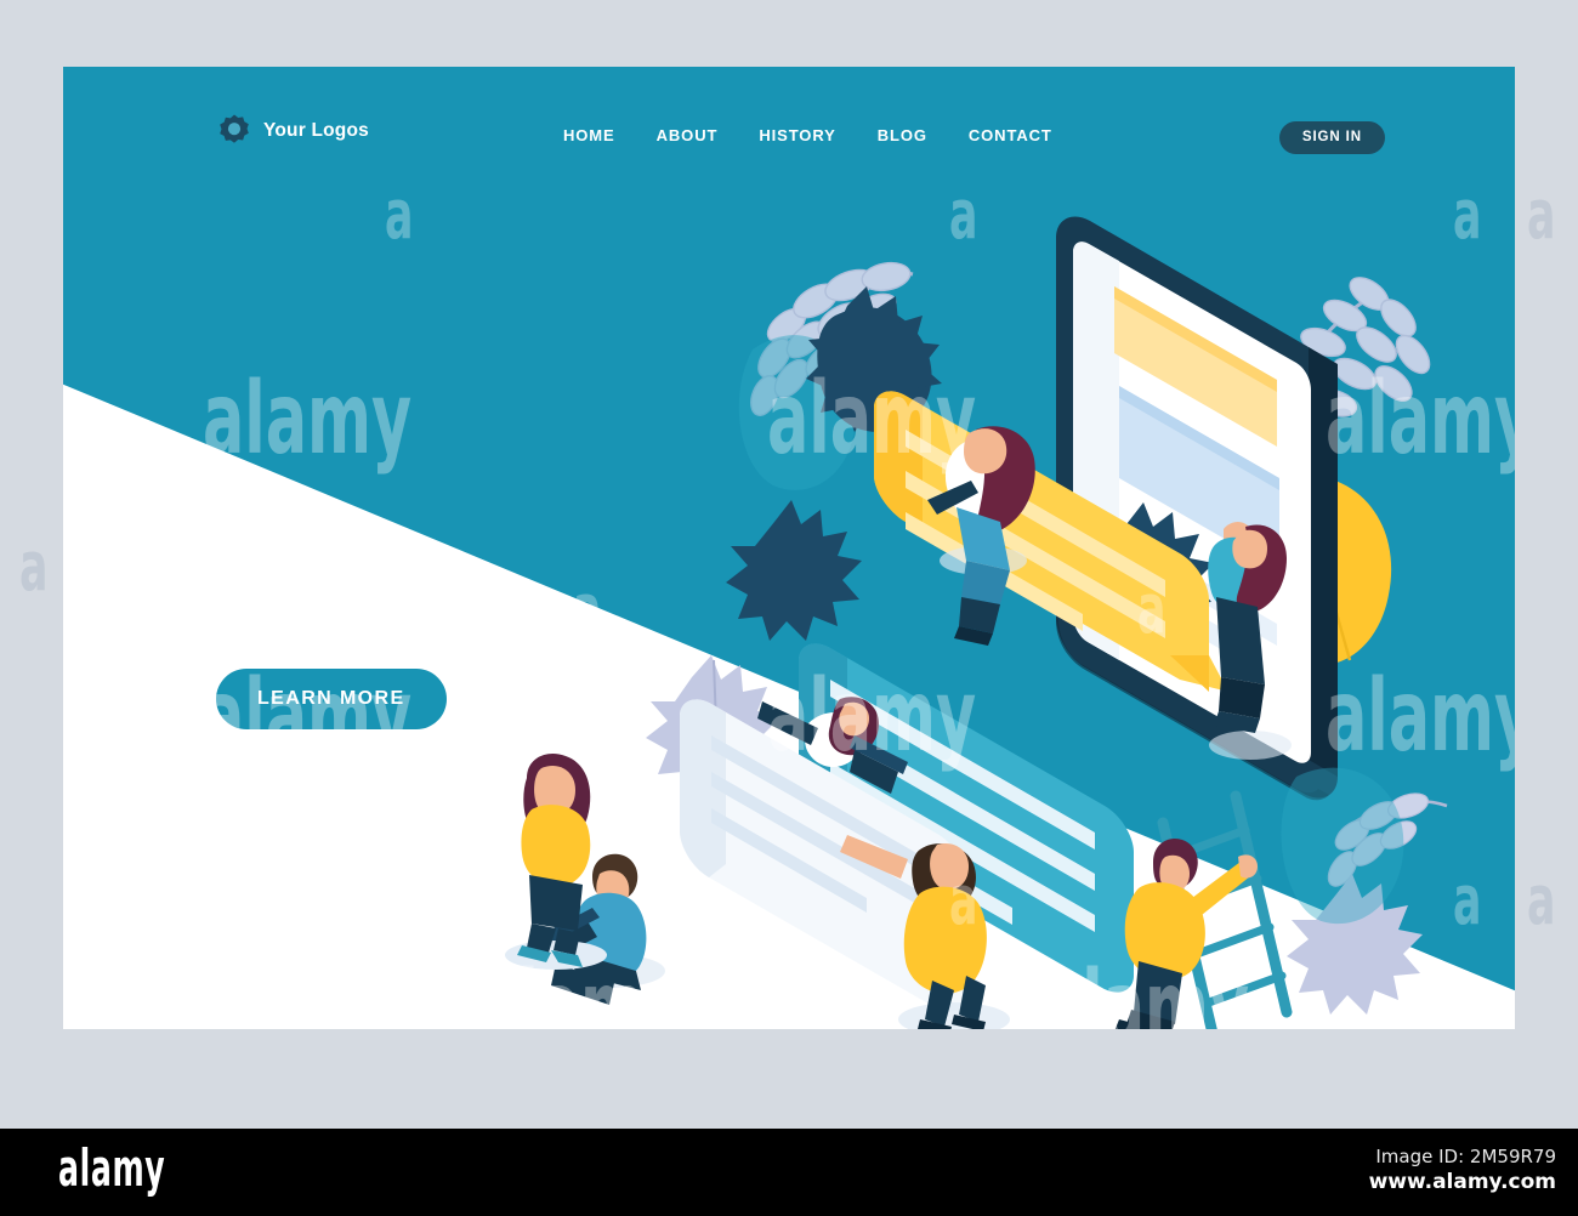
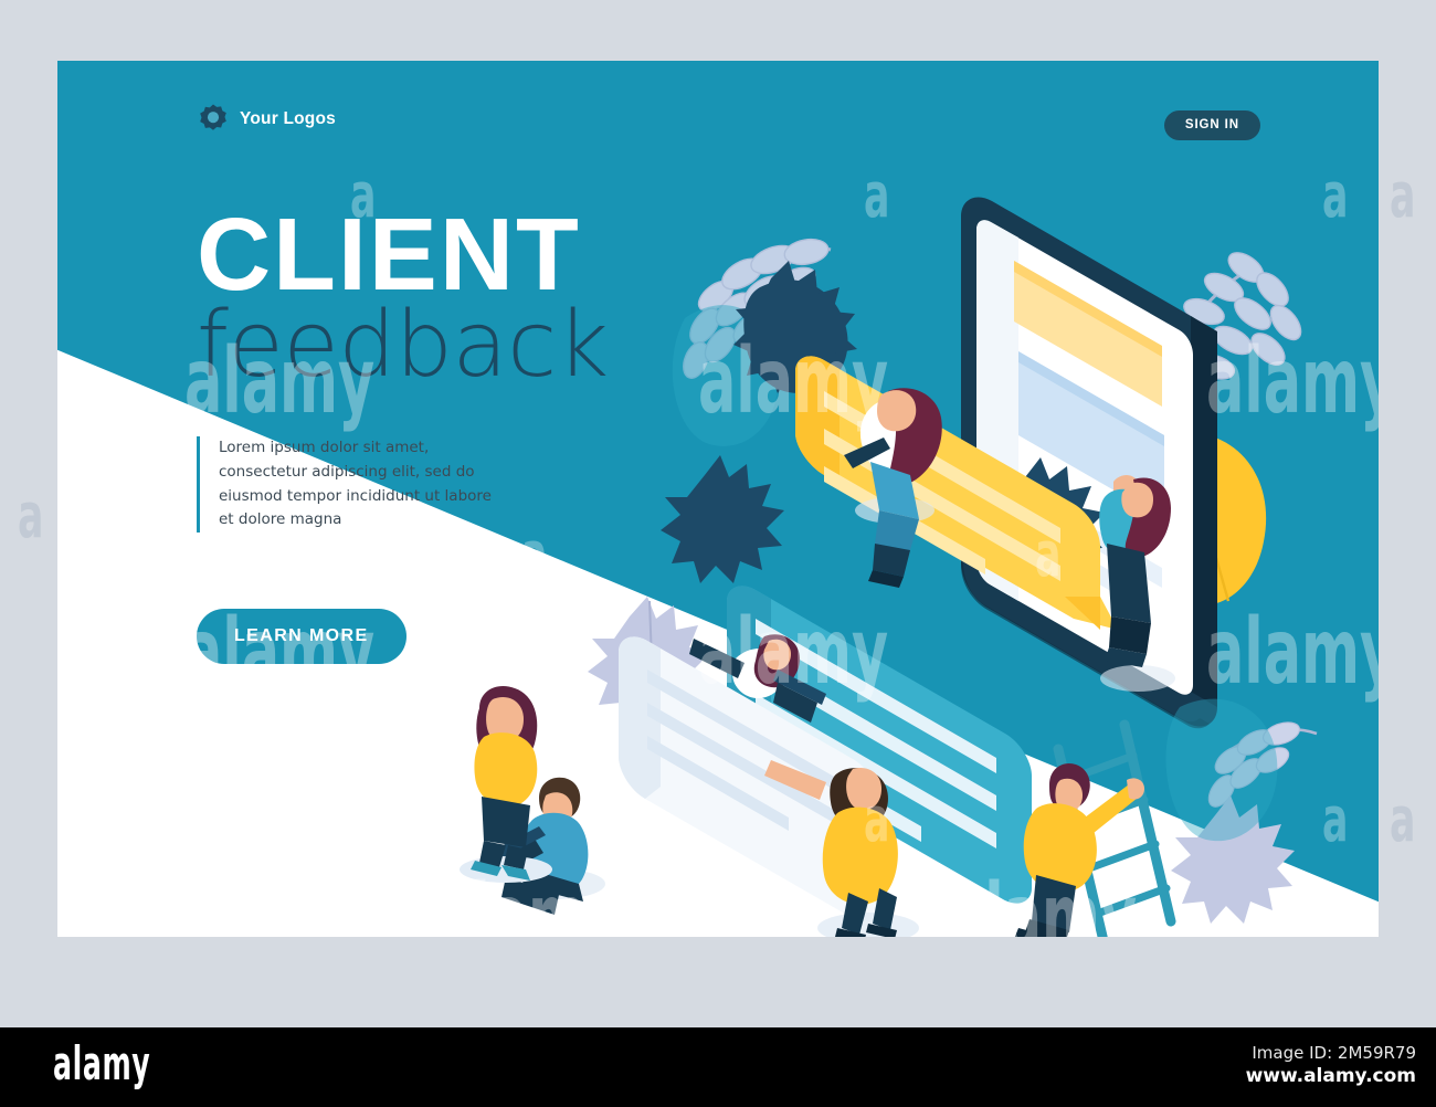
  Your Logos
- HOME
- ABOUT
- HISTORY
- BLOG
- CONTACT
  SIGN IN
+ CLIENT
+ feedback
+ Lorem ipsum dolor sit amet, consectetur adipiscing elit, sed do eiusmod tempor incididunt ut labore et dolore magna
  LEARN MORE
  a
  a
  a
  alamy
  alamy
  alamy
  a
  a
  alamy
  alamy
  alamy
  a
  a
  alamy
  alamy
  alamy
  Image ID: 2M59R79
  www.alamy.com
